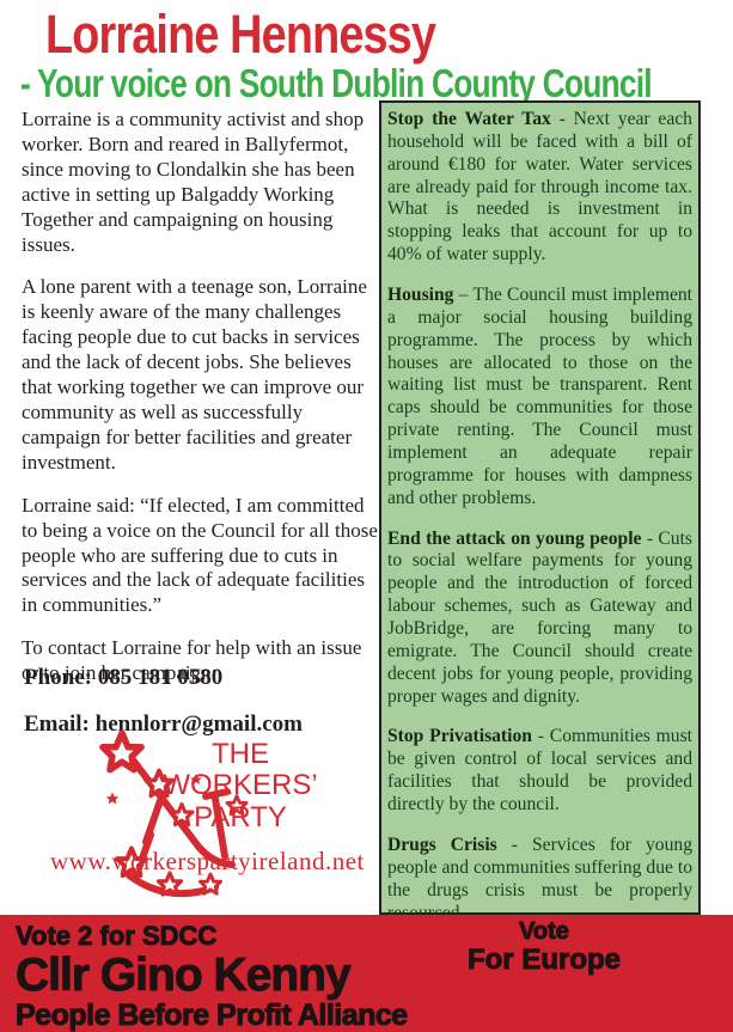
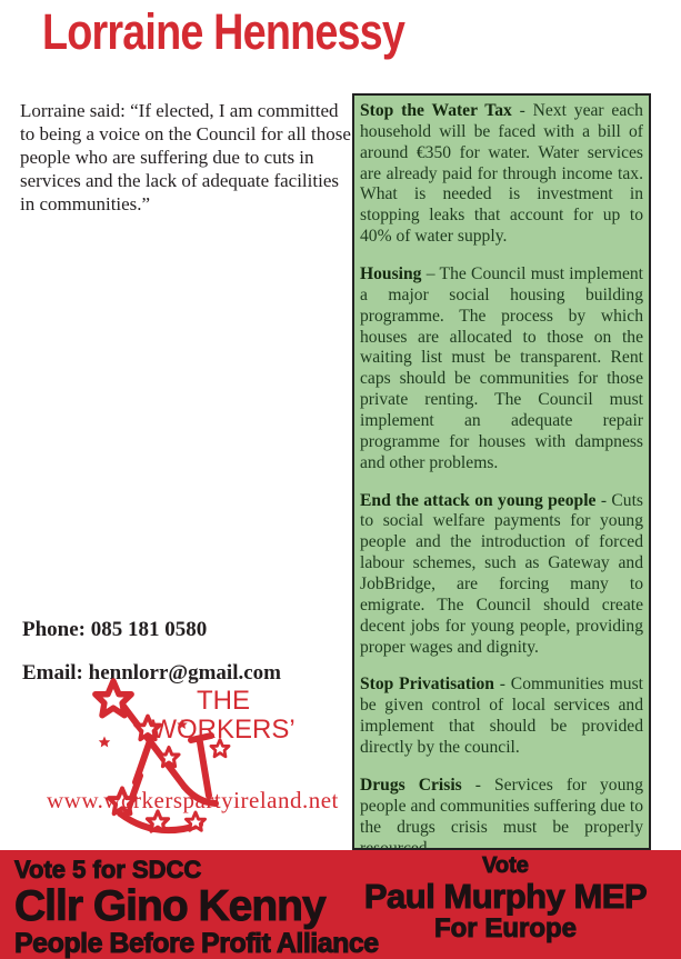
  Lorraine Hennessy
- - Your voice on South Dublin County Council
- Lorraine is a community activist and shop worker. Born and reared in Ballyfermot, since moving to Clondalkin she has been active in setting up Balgaddy Working Together and campaigning on housing issues.
- A lone parent with a teenage son, Lorraine is keenly aware of the many challenges facing people due to cut backs in services and the lack of decent jobs. She believes that working together we can improve our community as well as successfully campaign for better facilities and greater investment.
  Lorraine said: “If elected, I am committed to being a voice on the Council for all those people who are suffering due to cuts in services and the lack of adequate facilities in communities.”
- To contact Lorraine for help with an issue or to join her campaign:
  Phone: 085 181 0580
  Email: hennlorr@gmail.com
  THE WORKERS’
- PARTY
  www.workerspartyireland.net
- Stop the Water Tax - Next year each household will be faced with a bill of around €180 for water. Water services are already paid for through income tax. What is needed is investment in stopping leaks that account for up to 40% of water supply.
+ Stop the Water Tax - Next year each household will be faced with a bill of around €350 for water. Water services are already paid for through income tax. What is needed is investment in stopping leaks that account for up to 40% of water supply.
  Housing – The Council must implement a major social housing building programme. The process by which houses are allocated to those on the waiting list must be transparent. Rent caps should be communities for those private renting. The Council must implement an adequate repair programme for houses with dampness and other problems.
  End the attack on young people - Cuts to social welfare payments for young people and the introduction of forced labour schemes, such as Gateway and JobBridge, are forcing many to emigrate. The Council should create decent jobs for young people, providing proper wages and dignity.
- Stop Privatisation - Communities must be given control of local services and facilities that should be provided directly by the council.
+ Stop Privatisation - Communities must be given control of local services and implement that should be provided directly by the council.
  Drugs Crisis - Services for young people and communities suffering due to the drugs crisis must be properly
- Vote 2 for SDCC
+ Vote 5 for SDCC
  Cllr Gino Kenny
  People Before Profit Alliance
  Vote
+ Paul Murphy MEP
  For Europe
